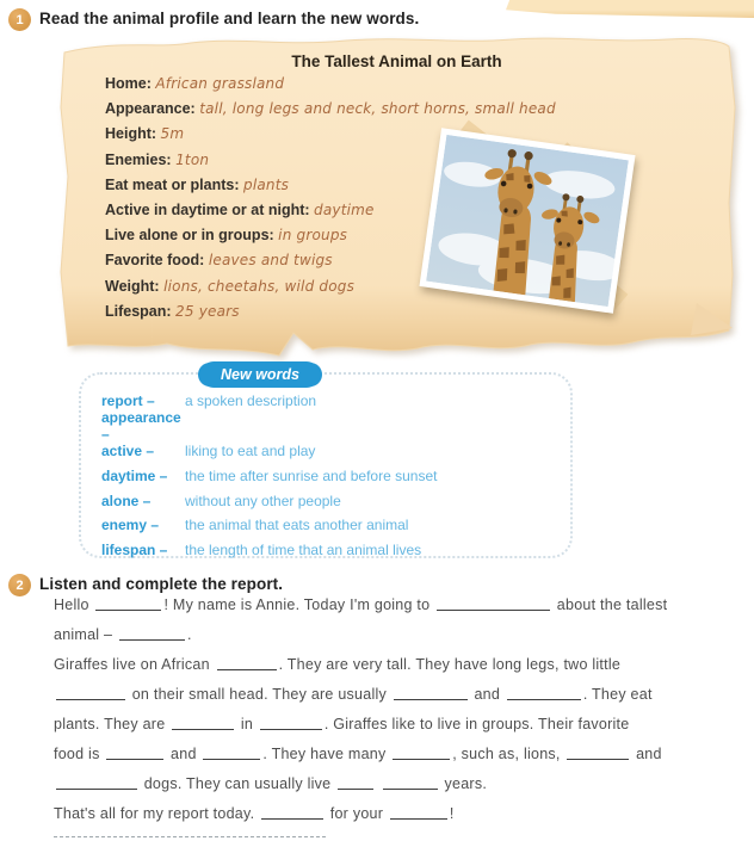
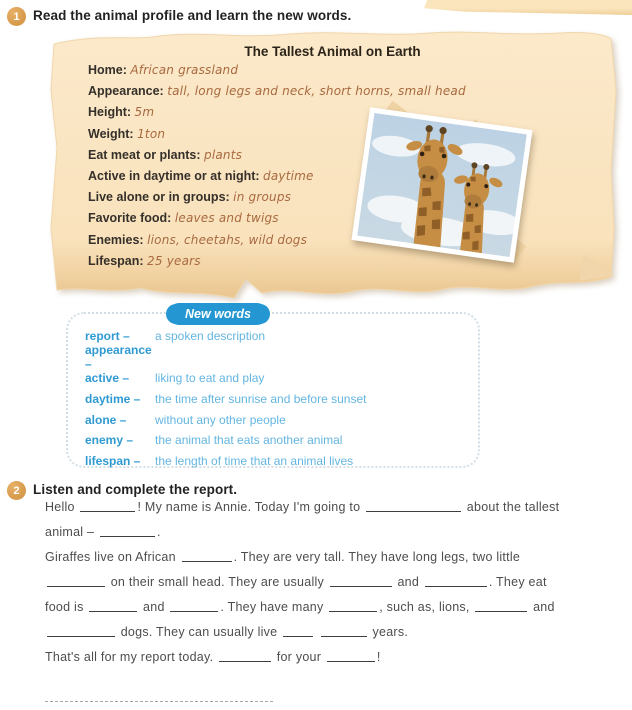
  1
  Read the animal profile and learn the new words.
  The Tallest Animal on Earth
  Home: African grassland
  Appearance: tall, long legs and neck, short horns, small head
  Height: 5m
- Enemies: 1ton
+ Weight: 1ton
  Eat meat or plants: plants
  Active in daytime or at night: daytime
  Live alone or in groups: in groups
  Favorite food: leaves and twigs
- Weight: lions, cheetahs, wild dogs
+ Enemies: lions, cheetahs, wild dogs
  Lifespan: 25 years
  New words
  report –
  a spoken description
  appearance –
  active –
  liking to eat and play
  daytime –
  the time after sunrise and before sunset
  alone –
  without any other people
  enemy –
  the animal that eats another animal
  lifespan –
  the length of time that an animal lives
  2
  Listen and complete the report.
  Hello ! My name is Annie. Today I'm going to about the tallest
  animal – .
  Giraffes live on African . They are very tall. They have long legs, two little
  on their small head. They are usually and . They eat
- plants. They are in . Giraffes like to live in groups. Their favorite
  food is and . They have many , such as, lions, and
  dogs. They can usually live years.
  That's all for my report today. for your !
